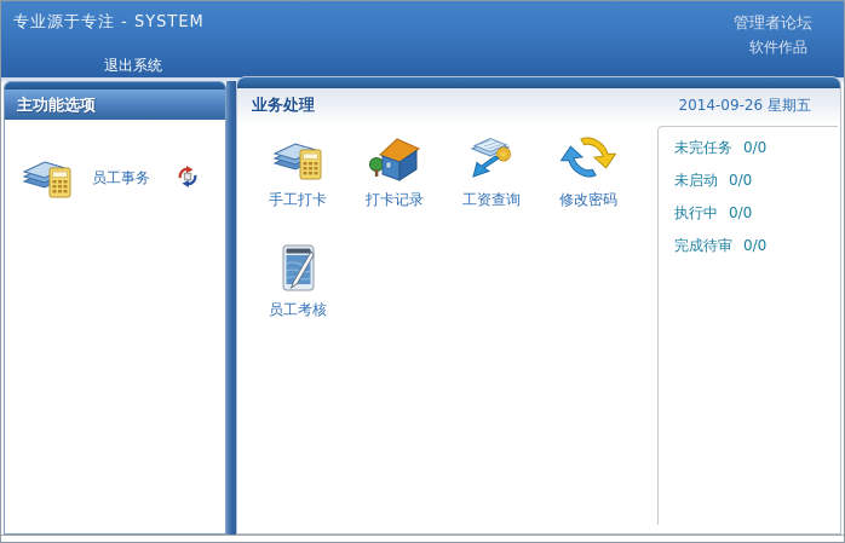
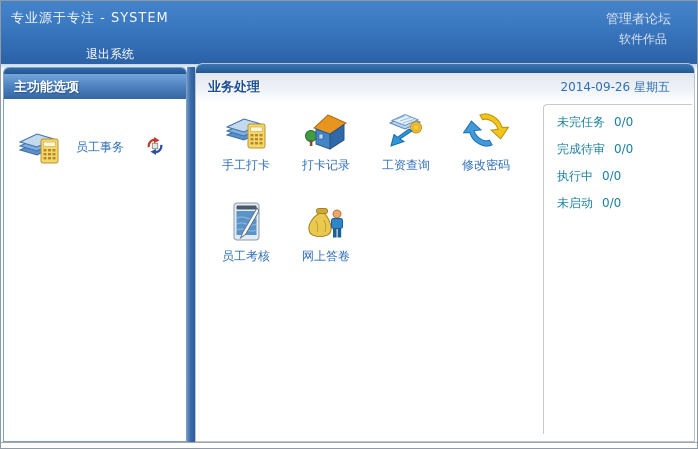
  专业源于专注 - SYSTEM
  退出系统
  管理者论坛
  软件作品
  主功能选项
  员工事务
  业务处理
  2014-09-26 星期五
  手工打卡
  打卡记录
  工资查询
  修改密码
  员工考核
+ 网上答卷
  未完任务 0/0
- 未启动 0/0
+ 完成待审 0/0
  执行中 0/0
- 完成待审 0/0
+ 未启动 0/0
